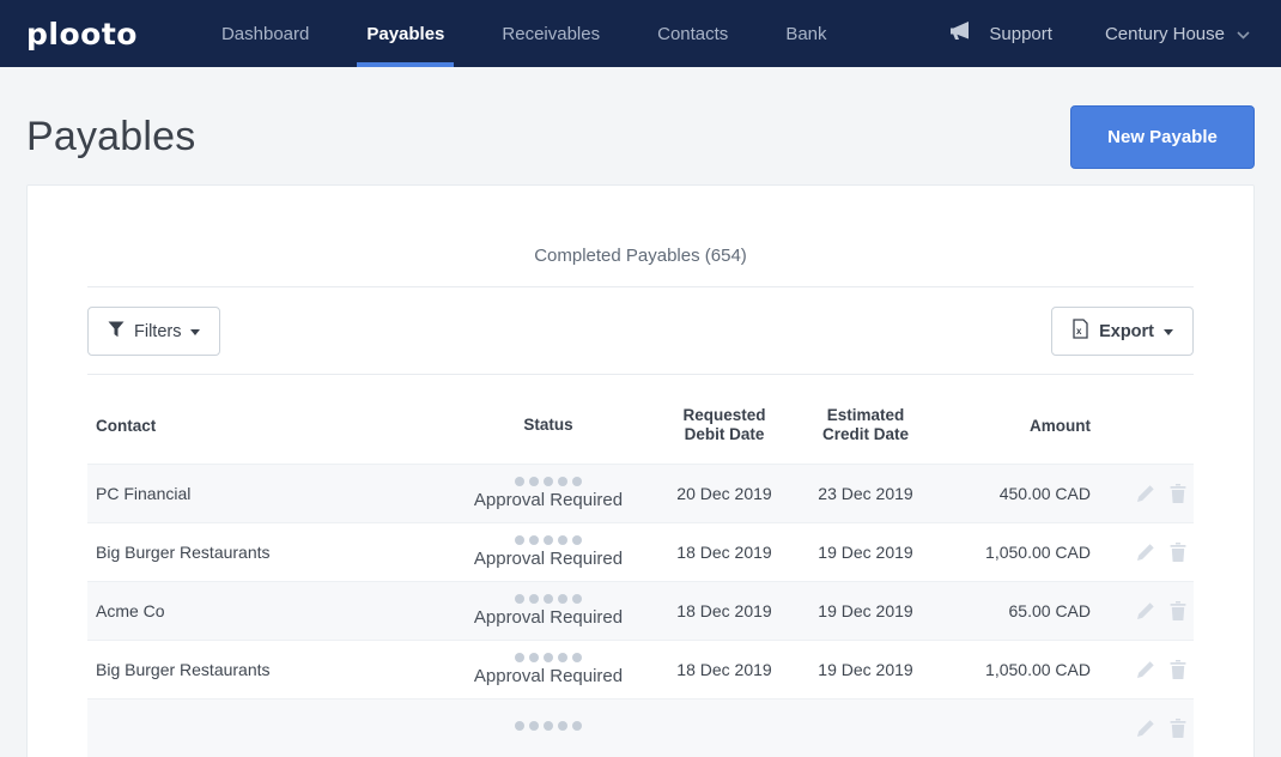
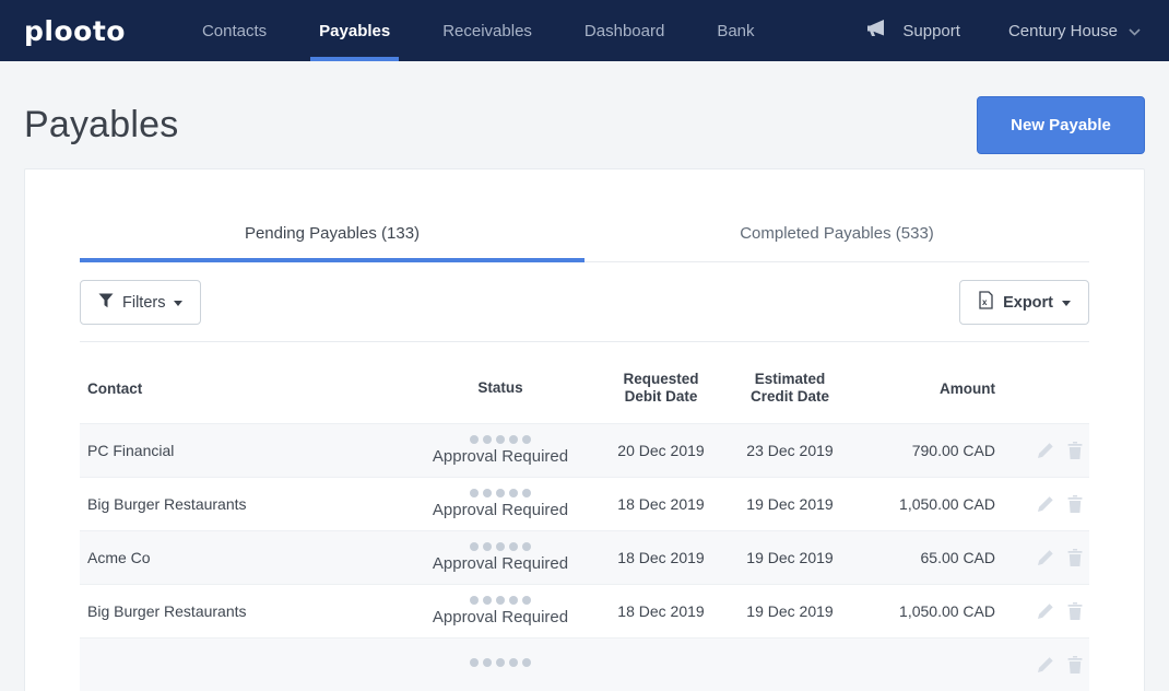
  plooto
- Dashboard
+ Contacts
  Payables
  Receivables
- Contacts
+ Dashboard
  Bank
  Support
  Century House
  Payables
  New Payable
+ Pending Payables (133)
- Completed Payables (654)
+ Completed Payables (533)
  Filters
  x
  Export
  Contact
  Status
  Requested
  Debit Date
  Estimated
  Credit Date
  Amount
  PC Financial
  Approval Required
  20 Dec 2019
  23 Dec 2019
- 450.00 CAD
+ 790.00 CAD
  Big Burger Restaurants
  Approval Required
  18 Dec 2019
  19 Dec 2019
  1,050.00 CAD
  Acme Co
  Approval Required
  18 Dec 2019
  19 Dec 2019
  65.00 CAD
  Big Burger Restaurants
  Approval Required
  18 Dec 2019
  19 Dec 2019
  1,050.00 CAD
